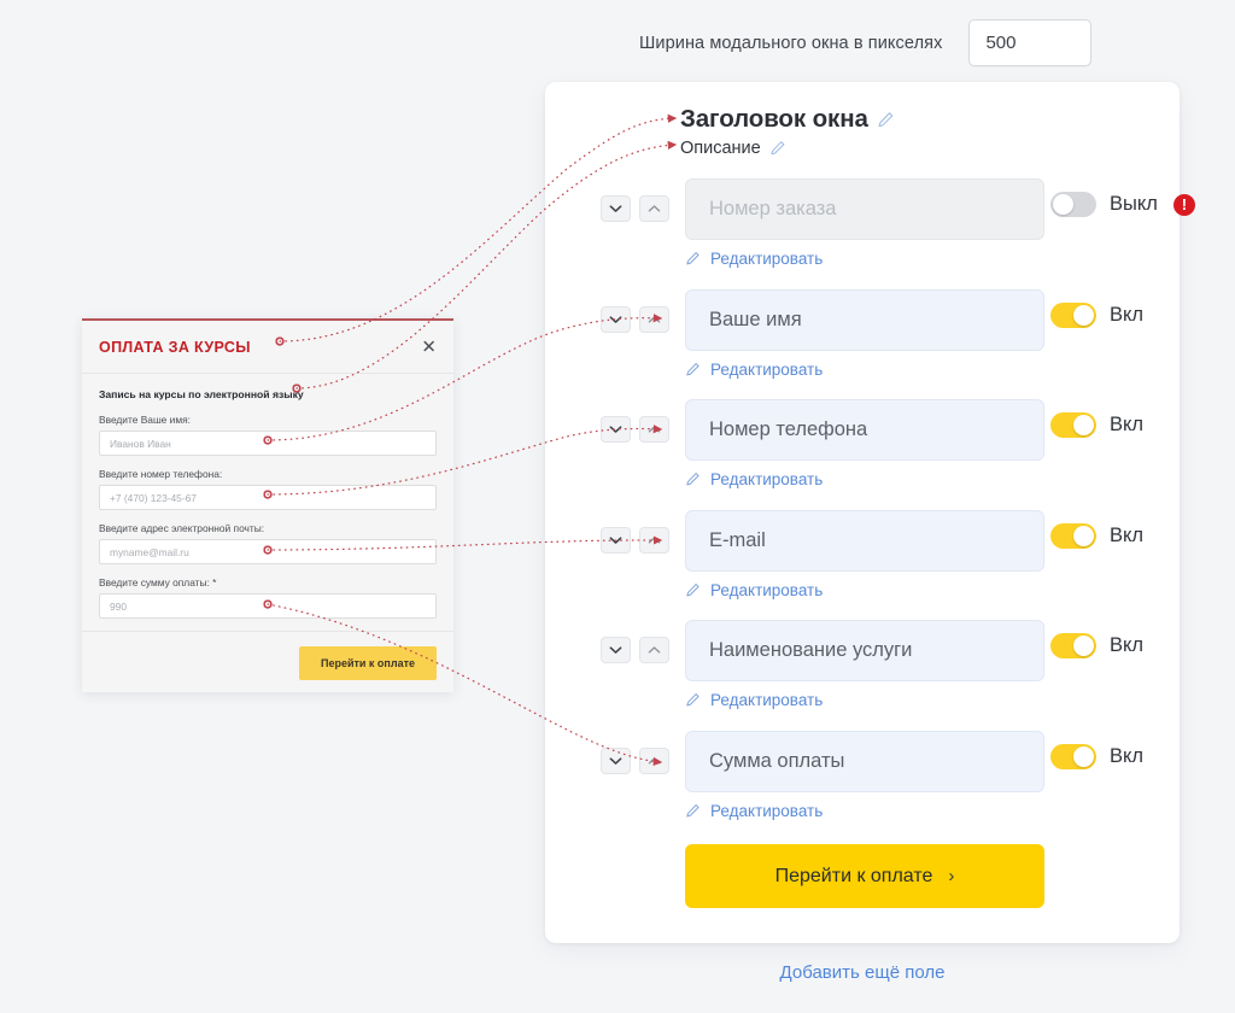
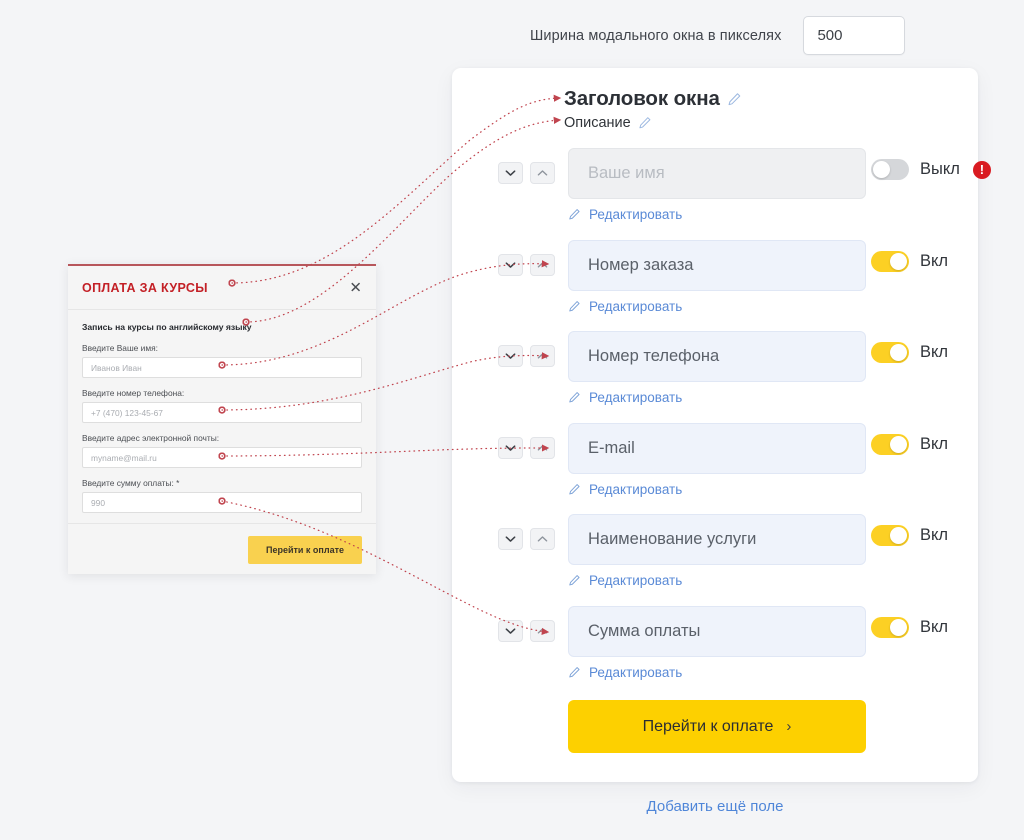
  Ширина модального окна в пикселях
  500
  Заголовок окна
  Описание
- Номер заказа
+ Ваше имя
  Редактировать
  Выкл
  !
- Ваше имя
+ Номер заказа
  Редактировать
  Вкл
  Номер телефона
  Редактировать
  Вкл
  E-mail
  Редактировать
  Вкл
  Наименование услуги
  Редактировать
  Вкл
  Сумма оплаты
  Редактировать
  Вкл
  Перейти к оплате
  ›
  Добавить ещё поле
  ОПЛАТА ЗА КУРСЫ
  ✕
- Запись на курсы по электронной языку
+ Запись на курсы по английскому языку
  Введите Ваше имя:
  Иванов Иван
  Введите номер телефона:
  +7 (470) 123-45-67
  Введите адрес электронной почты:
  myname@mail.ru
  Введите сумму оплаты: *
  990
  Перейти к оплате
